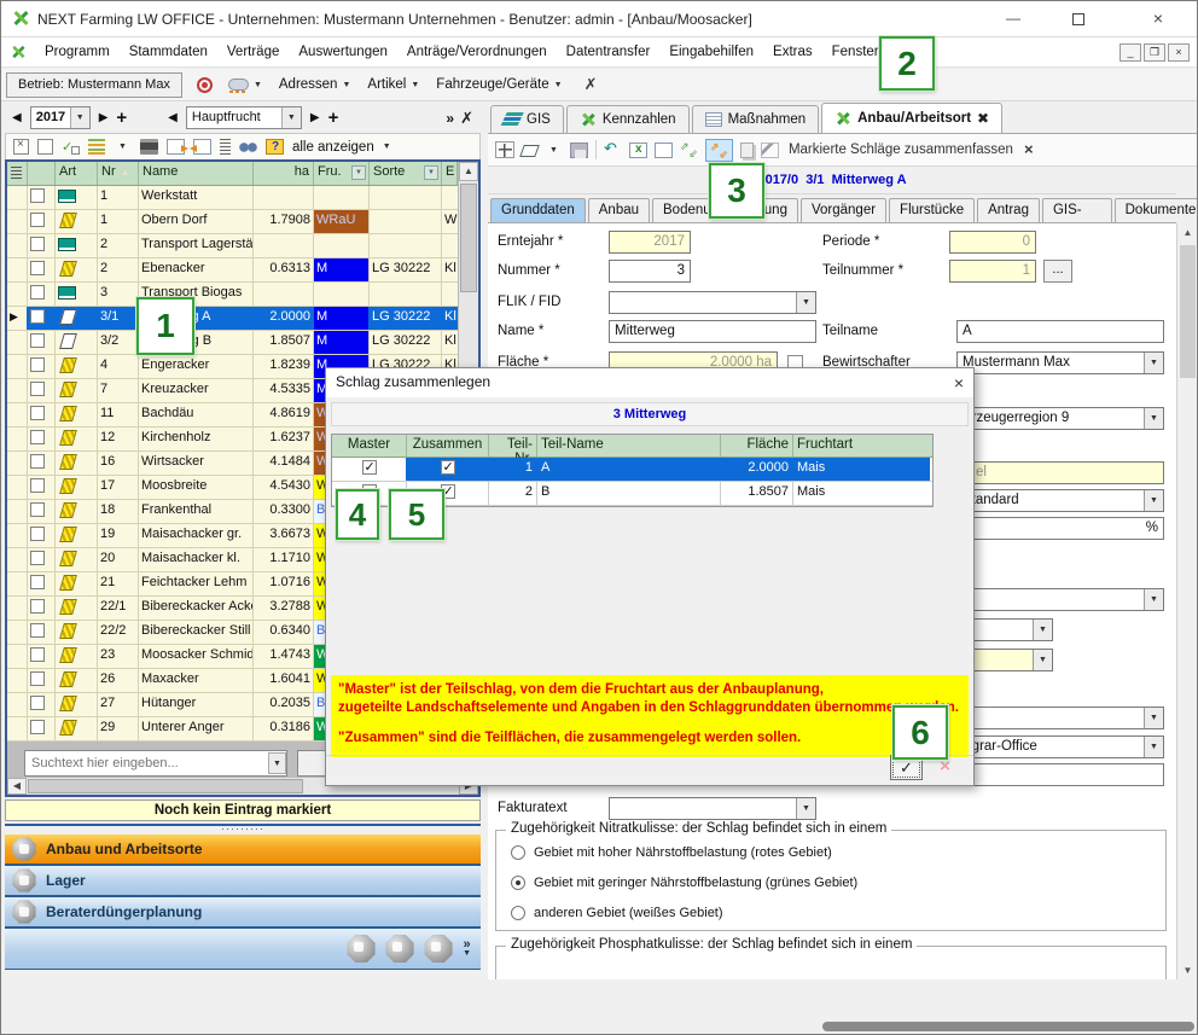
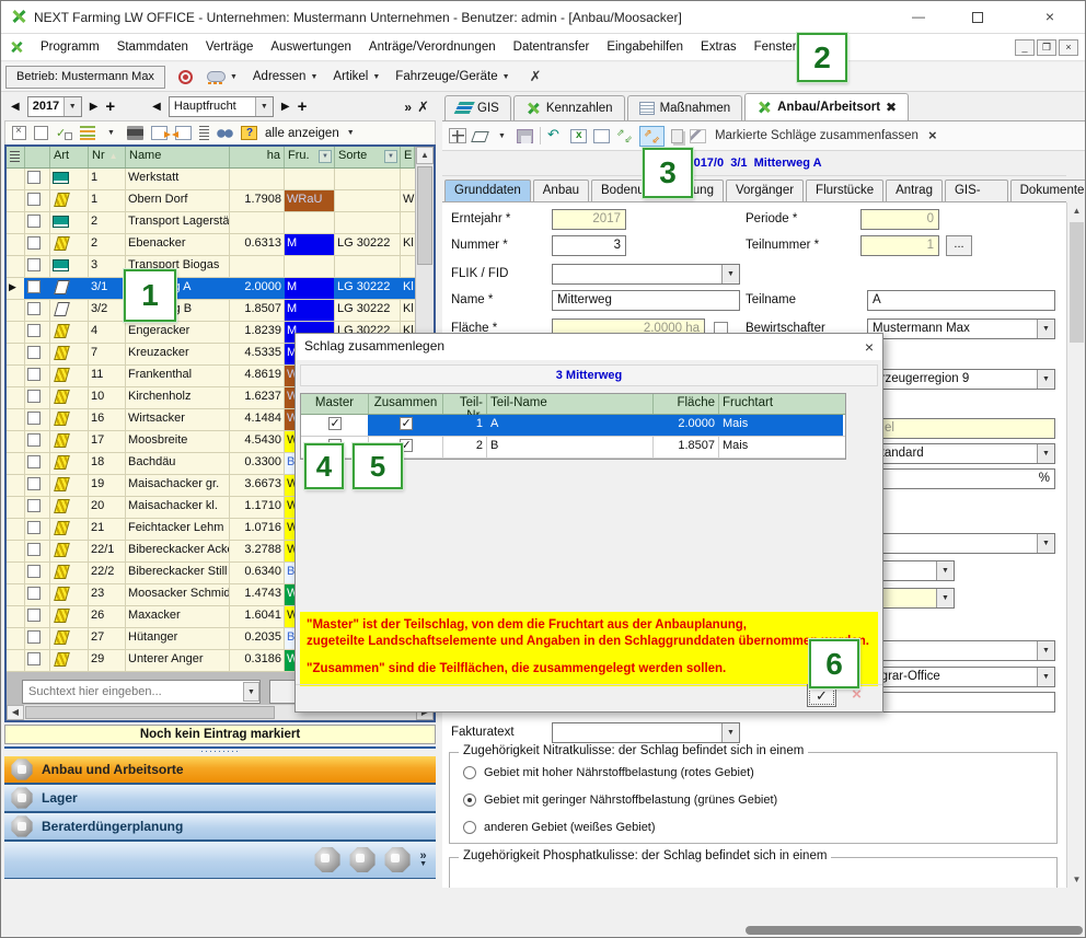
  NEXT Farming LW OFFICE - Unternehmen: Mustermann Unternehmen - Benutzer: admin - [Anbau/Moosacker]
  —
  ×
  Programm
  Stammdaten
  Verträge
  Auswertungen
  Anträge/Verordnungen
  Datentransfer
  Eingabehilfen
  Extras
  Fenster
  _
  ❐
  ×
  Betrieb: Mustermann Max
  Adressen
  Artikel
  Fahrzeuge/Geräte
  ✗
  ◀
  2017
  ▶
  +
  ◀
  Hauptfrucht
  ▶
  +
  »
  ✗
  alle anzeigen
  Art
  Nr ▲
  Name
  ha
  Fru.
  Sorte
  E
  1
  Werkstatt
  1
  Obern Dorf
  1.7908
  WRaU
  W
  2
  Transport Lagerstä
  2
  Ebenacker
  0.6313
  M
  LG 30222
  Kl
  3
  Transport Biogas
  ▶
  3/1
  2.0000
  M
  LG 30222
  Kl
  3/2
  1.8507
  M
  LG 30222
  Kl
  4
  Engeracker
  1.8239
  M
  LG 30222
  Kl
  7
  Kreuzacker
  4.5335
  M
  11
- Bachdäu
+ Frankenthal
  4.8619
- 12
+ 10
  Kirchenholz
  1.6237
  16
  Wirtsacker
  4.1484
  17
  Moosbreite
  4.5430
  18
- Frankenthal
+ Bachdäu
  0.3300
  19
  Maisachacker gr.
  3.6673
  20
  Maisachacker kl.
  1.1710
  21
  Feichtacker Lehm
  1.0716
  22/1
  Bibereckacker Ack
  3.2788
  22/2
  Bibereckacker Still
  0.6340
  23
  Moosacker Schmid
  1.4743
  26
  Maxacker
  1.6041
  27
  Hütanger
  0.2035
  29
  Unterer Anger
  0.3186
  ▲
  Suchtext hier eingeben...
  ◀
  Noch kein Eintrag markiert
  ·········
  Anbau und Arbeitsorte
  Lager
  Beraterdüngerplanung
  »
  GIS
  Kennzahlen
  Maßnahmen
  Anbau/Arbeitsort
  ✖
  Markierte Schläge zusammenfassen
  017/0 3/1 Mitterweg A
  Grunddaten
  Anbau
  Vorgänger
  Flurstücke
  Antrag
  Dokumente
  Erntejahr *
  2017
  Periode *
  0
  Nummer *
  3
  Teilnummer *
  1
  ...
  FLIK / FID
  Name *
  Mitterweg
  Teilname
  A
  Fläche *
  2.0000 ha
  Bewirtschafter
  Mustermann Max
  zeugerregion 9
  el
  andard
  %
  grar-Office
  Fakturatext
  Zugehörigkeit Nitratkulisse: der Schlag befindet sich in einem
  Gebiet mit hoher Nährstoffbelastung (rotes Gebiet)
  Gebiet mit geringer Nährstoffbelastung (grünes Gebiet)
  anderen Gebiet (weißes Gebiet)
  Zugehörigkeit Phosphatkulisse: der Schlag befindet sich in einem
  ▲
  ▼
  Schlag zusammenlegen
  ×
  3 Mitterweg
  Master
  Zusammen
  Teil-Name
  Fläche
  Fruchtart
  1
  A
  2.0000
  Mais
  2
  B
  1.8507
  Mais
  "Master" ist der Teilschlag, von dem die Fruchtart aus der Anbauplanung,
  zugeteilte Landschaftselemente und Angaben in den Schlaggrunddaten übernommen.
  "Zusammen" sind die Teilflächen, die zusammengelegt werden sollen.
  ✓
  ×
  1
  2
  3
  4
  5
  6
